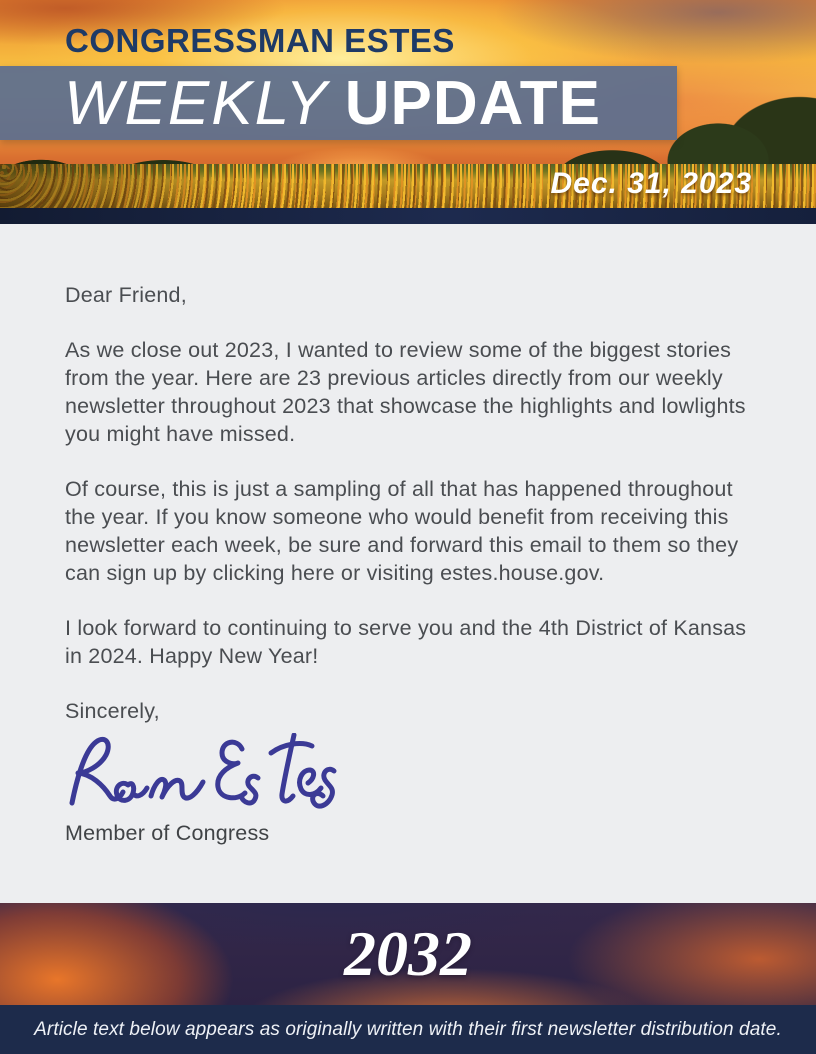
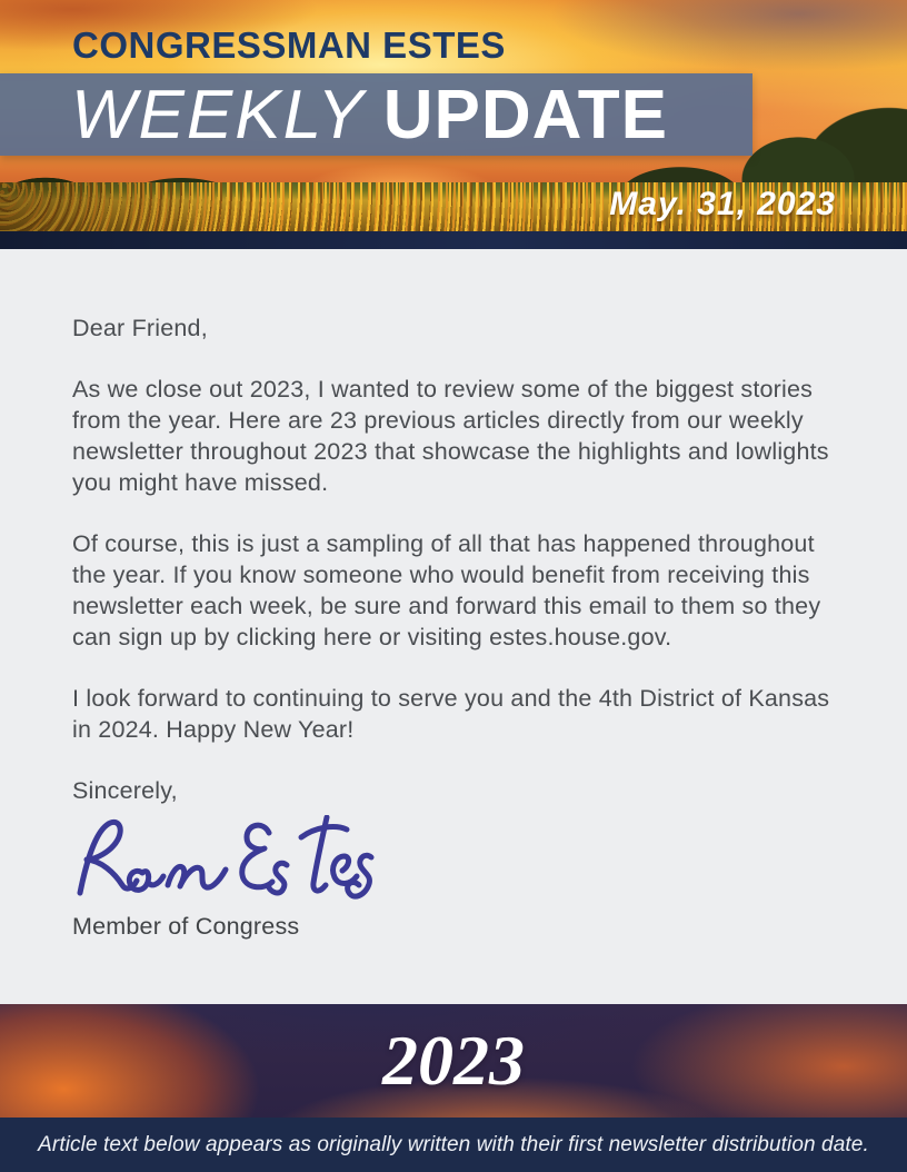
  CONGRESSMAN ESTES
  WEEKLY
  UPDATE
- Dec. 31, 2023
+ May. 31, 2023
  Dear Friend,
  As we close out 2023, I wanted to review some of the biggest stories from the year. Here are 23 previous articles directly from our weekly newsletter throughout 2023 that showcase the highlights and lowlights you might have missed.
  Of course, this is just a sampling of all that has happened throughout the year. If you know someone who would benefit from receiving this newsletter each week, be sure and forward this email to them so they can sign up by clicking here or visiting estes.house.gov.
  I look forward to continuing to serve you and the 4th District of Kansas in 2024. Happy New Year!
  Sincerely,
  Member of Congress
- 2032
+ 2023
  Article text below appears as originally written with their first newsletter distribution date.
